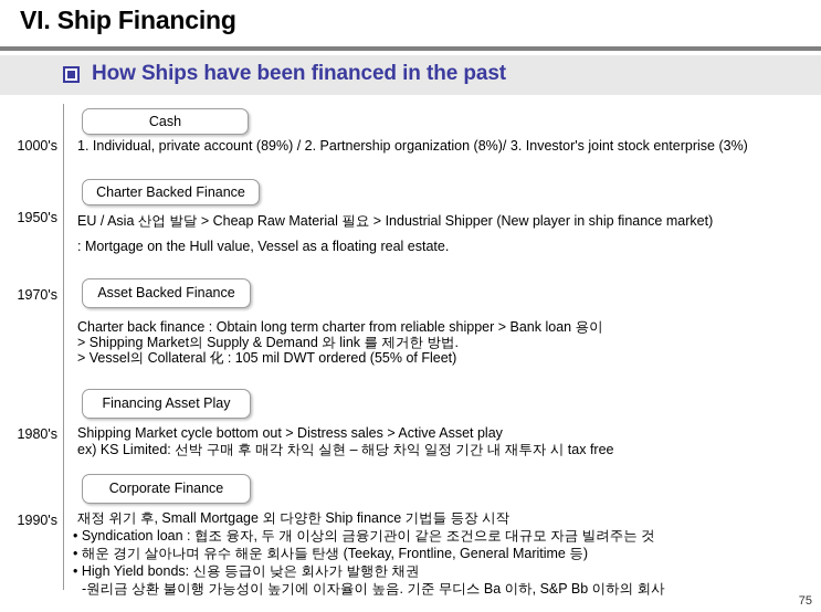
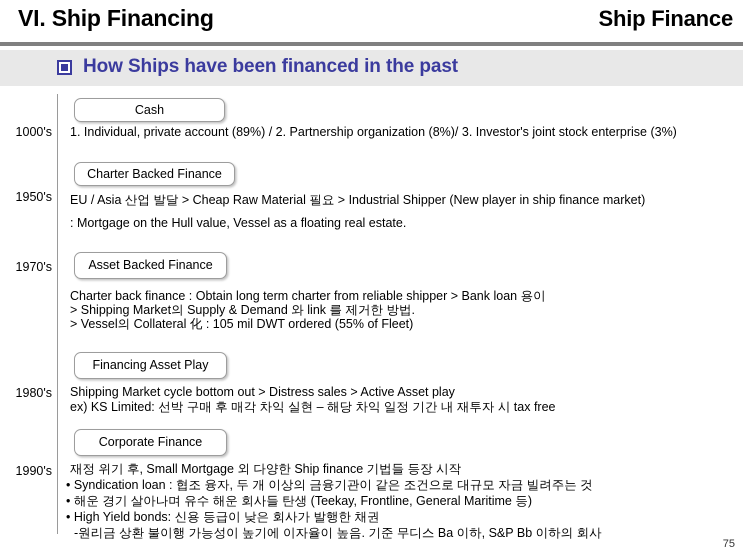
  VI. Ship Financing
+ Ship Finance
  How Ships have been financed in the past
  1000's
  Cash
  1. Individual, private account (89%) / 2. Partnership organization (8%)/ 3. Investor's joint stock enterprise (3%)
  1950's
  Charter Backed Finance
  EU / Asia 산업 발달 > Cheap Raw Material 필요 > Industrial Shipper (New player in ship finance market)
  : Mortgage on the Hull value, Vessel as a floating real estate.
  1970's
  Asset Backed Finance
  Charter back finance : Obtain long term charter from reliable shipper > Bank loan 용이
  > Shipping Market의 Supply & Demand 와 link 를 제거한 방법.
  > Vessel의 Collateral 化 : 105 mil DWT ordered (55% of Fleet)
  1980's
  Financing Asset Play
  Shipping Market cycle bottom out > Distress sales > Active Asset play
  ex) KS Limited: 선박 구매 후 매각 차익 실현 – 해당 차익 일정 기간 내 재투자 시 tax free
  1990's
  Corporate Finance
  재정 위기 후, Small Mortgage 외 다양한 Ship finance 기법들 등장 시작
  • Syndication loan : 협조 융자, 두 개 이상의 금융기관이 같은 조건으로 대규모 자금 빌려주는 것
  • 해운 경기 살아나며 유수 해운 회사들 탄생 (Teekay, Frontline, General Maritime 등)
  • High Yield bonds: 신용 등급이 낮은 회사가 발행한 채권
  -원리금 상환 불이행 가능성이 높기에 이자율이 높음. 기준 무디스 Ba 이하, S&P Bb 이하의 회사
  75
